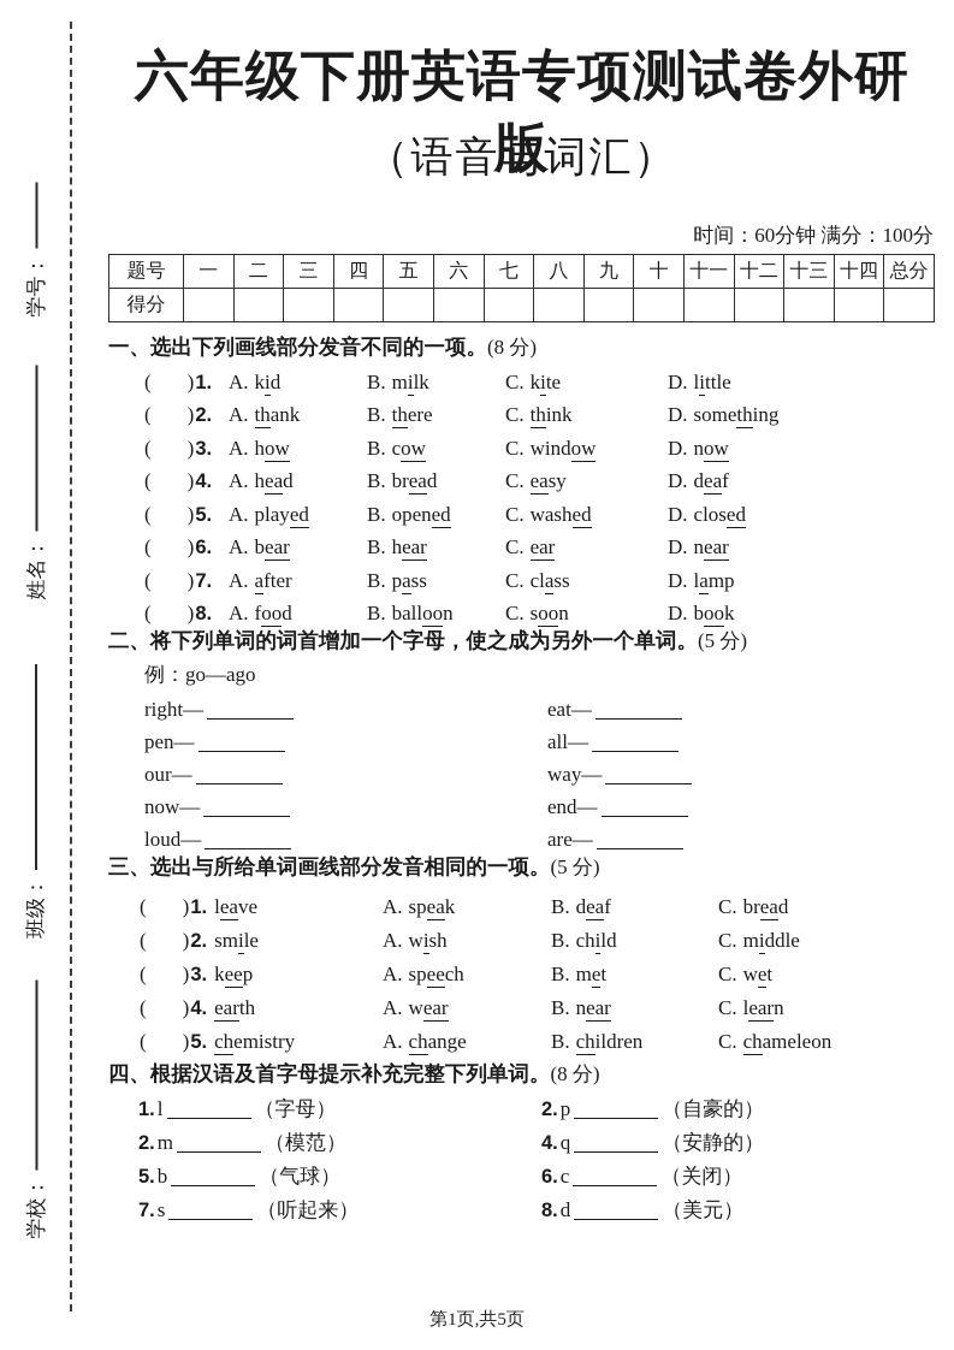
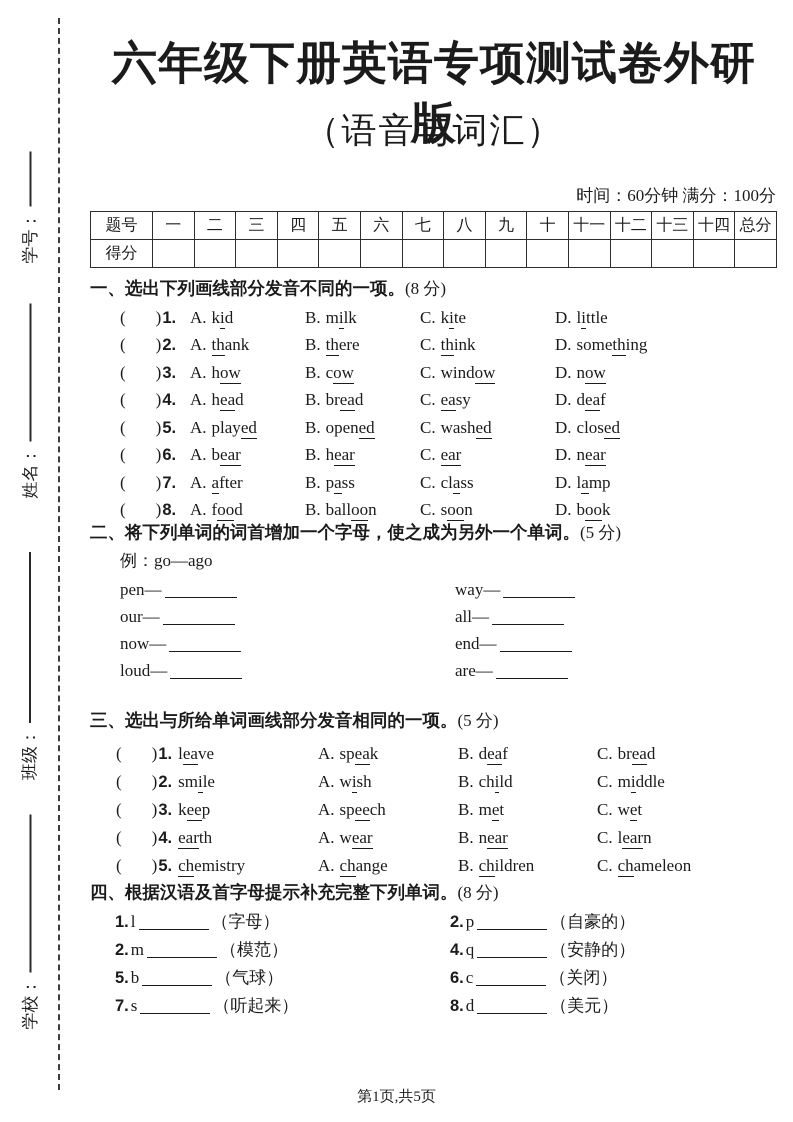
  六年级下册英语专项测试卷外研版
  （语音与词汇）
  时间：60分钟 满分：100分
  题号	一	二	三	四	五	六	七	八	九	十	十一	十二	十三	十四	总分
  得分
  一、选出下列画线部分发音不同的一项。(8 分)
  ( )1.
  A. kid
  B. milk
  C. kite
  D. little
  ( )2.
  A. thank
  B. there
  C. think
  D. something
  ( )3.
  A. how
  B. cow
  C. window
  D. now
  ( )4.
  A. head
  B. bread
  C. easy
  D. deaf
  ( )5.
  A. played
  B. opened
  C. washed
  D. closed
  ( )6.
  A. bear
  B. hear
  C. ear
  D. near
  ( )7.
  A. after
  B. pass
  C. class
  D. lamp
  ( )8.
  A. food
  B. balloon
  C. soon
  D. book
  二、将下列单词的词首增加一个字母，使之成为另外一个单词。(5 分)
  例：go—ago
- right—
- eat—
  pen—
- all—
+ way—
  our—
- way—
+ all—
  now—
  end—
  loud—
  are—
  三、选出与所给单词画线部分发音相同的一项。(5 分)
  ( )1. leave
  A. speak
  B. deaf
  C. bread
  ( )2. smile
  A. wish
  B. child
  C. middle
  ( )3. keep
  A. speech
  B. met
  C. wet
  ( )4. earth
  A. wear
  B. near
  C. learn
  ( )5. chemistry
  A. change
  B. children
  C. chameleon
  四、根据汉语及首字母提示补充完整下列单词。(8 分)
  1.l （字母）
  2.p （自豪的）
  2.m （模范）
  4.q （安静的）
  5.b （气球）
  6.c （关闭）
  7.s （听起来）
  8.d （美元）
  第1页,共5页
